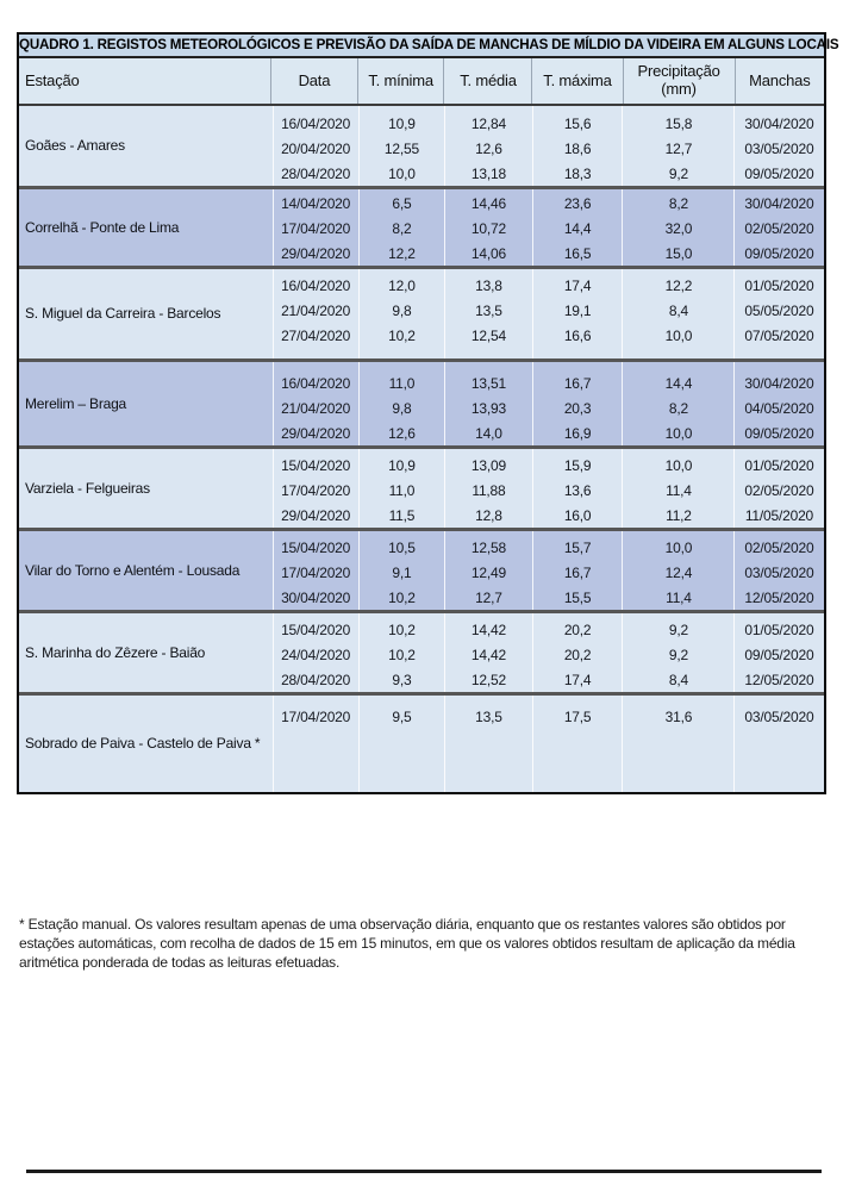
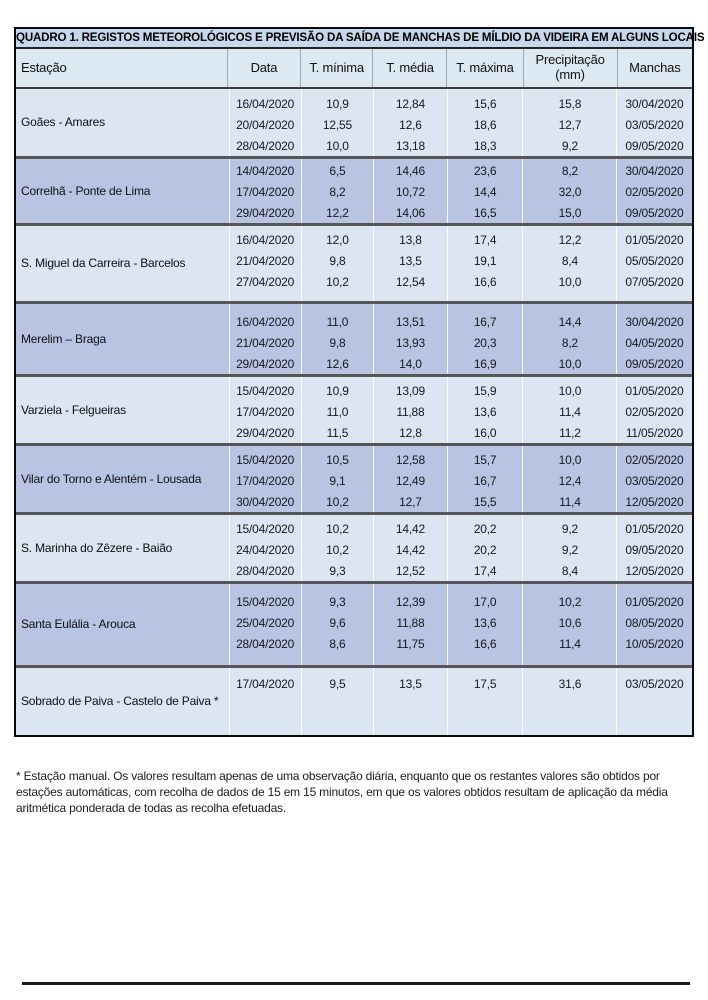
  QUADRO 1. REGISTOS METEOROLÓGICOS E PREVISÃO DA SAÍDA DE MANCHAS DE MÍLDIO DA VIDEIRA EM ALGUNS LOCAIS
  Estação
  Data
  T. mínima
  T. média
  T. máxima
  Precipitação
  (mm)
  Manchas
  Goães - Amares
  Correlhã - Ponte de Lima
  S. Miguel da Carreira - Barcelos
  Merelim – Braga
  Varziela - Felgueiras
  Vilar do Torno e Alentém - Lousada
  S. Marinha do Zêzere - Baião
+ Santa Eulália - Arouca
  Sobrado de Paiva - Castelo de Paiva *
- * Estação manual. Os valores resultam apenas de uma observação diária, enquanto que os restantes valores são obtidos por estações automáticas, com recolha de dados de 15 em 15 minutos, em que os valores obtidos resultam de aplicação da média aritmética ponderada de todas as leituras efetuadas.
+ * Estação manual. Os valores resultam apenas de uma observação diária, enquanto que os restantes valores são obtidos por estações automáticas, com recolha de dados de 15 em 15 minutos, em que os valores obtidos resultam de aplicação da média aritmética ponderada de todas as recolha efetuadas.
